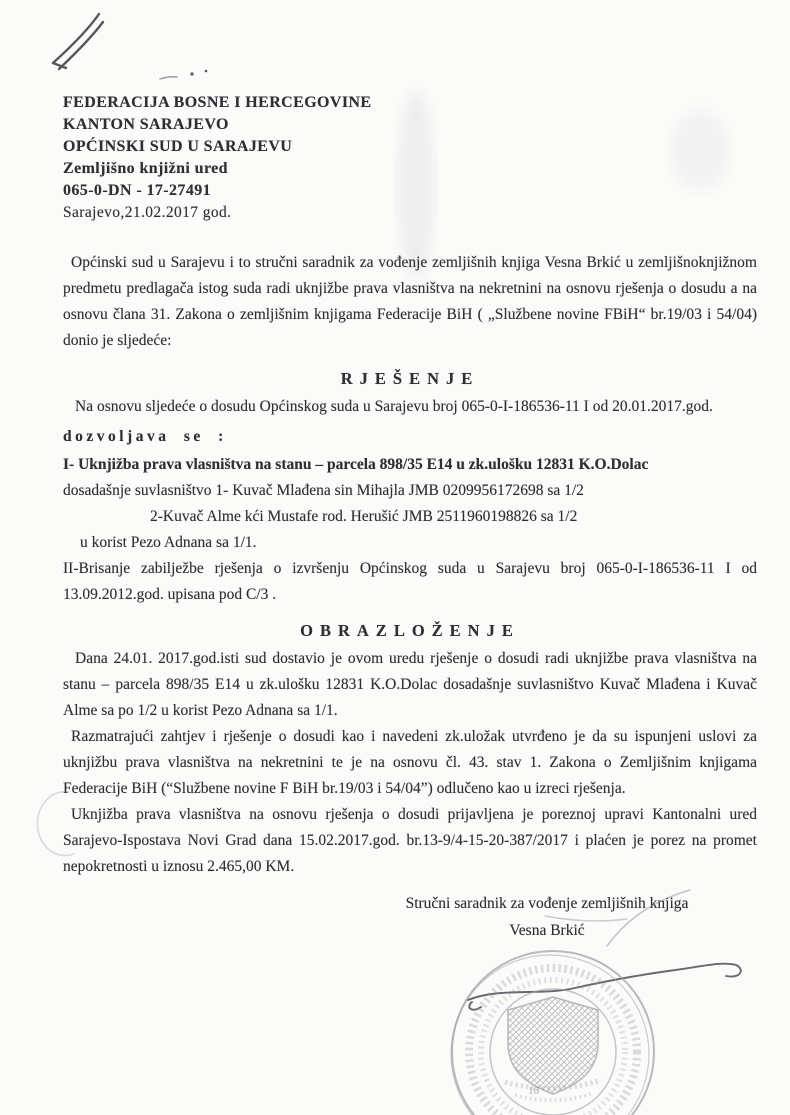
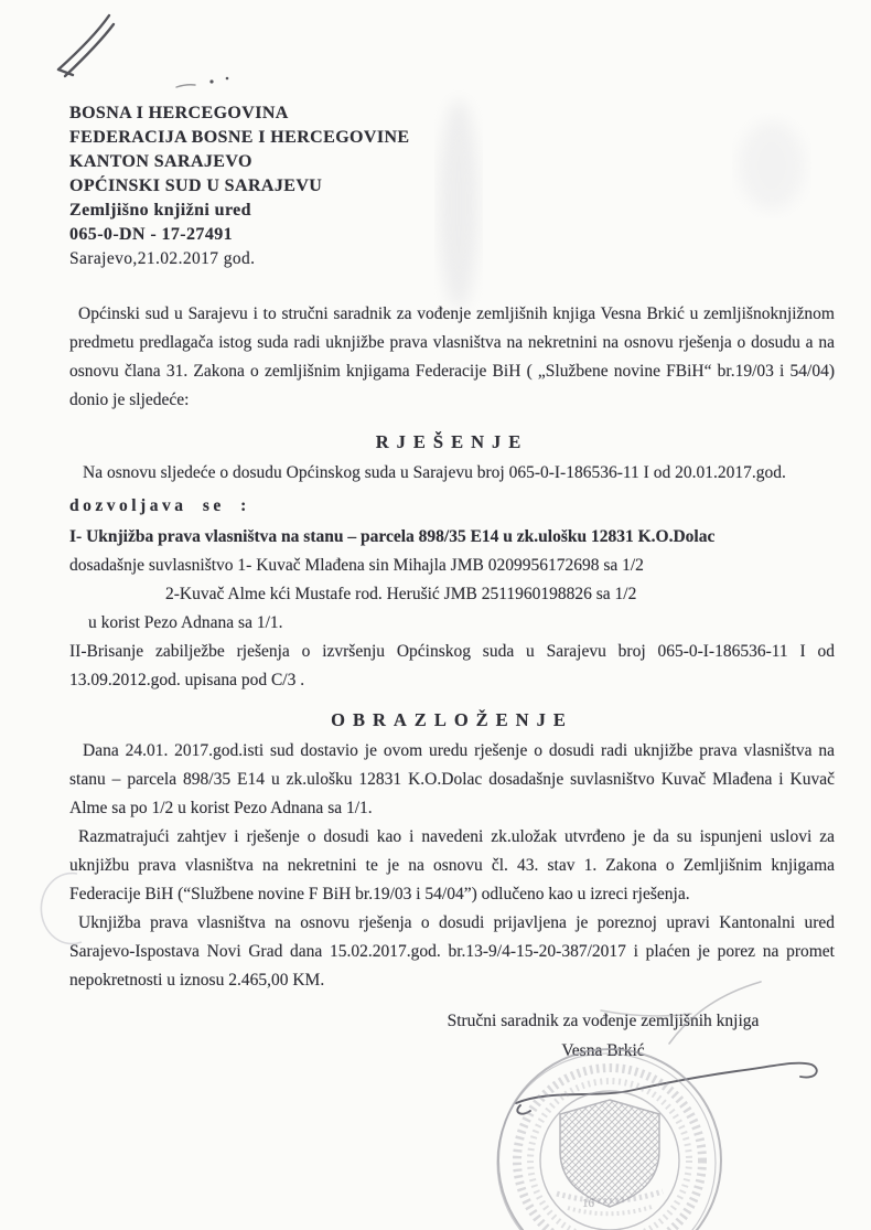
+ BOSNA I HERCEGOVINA
  FEDERACIJA BOSNE I HERCEGOVINE
  KANTON SARAJEVO
  OPĆINSKI SUD U SARAJEVU
  Zemljišno knjižni ured
  065-0-DN - 17-27491
  Sarajevo,21.02.2017 god.
  Općinski sud u Sarajevu i to stručni saradnik za vođenje zemljišnih knjiga Vesna Brkić u zemljišnoknjižnom predmetu predlagača istog suda radi uknjižbe prava vlasništva na nekretnini na osnovu rješenja o dosudu a na osnovu člana 31. Zakona o zemljišnim knjigama Federacije BiH ( „Službene novine FBiH“ br.19/03 i 54/04) donio je sljedeće:
  RJEŠENJE
  Na osnovu sljedeće o dosudu Općinskog suda u Sarajevu broj 065-0-I-186536-11 I od 20.01.2017.god.
  dozvoljava se :
  I- Uknjižba prava vlasništva na stanu – parcela 898/35 E14 u zk.ulošku 12831 K.O.Dolac
  dosadašnje suvlasništvo 1- Kuvač Mlađena sin Mihajla JMB 0209956172698 sa 1/2
  2-Kuvač Alme kći Mustafe rod. Herušić JMB 2511960198826 sa 1/2
  u korist Pezo Adnana sa 1/1.
  II-Brisanje zabilježbe rješenja o izvršenju Općinskog suda u Sarajevu broj 065-0-I-186536-11 I od 13.09.2012.god. upisana pod C/3 .
  OBRAZLOŽENJE
  Dana 24.01. 2017.god.isti sud dostavio je ovom uredu rješenje o dosudi radi uknjižbe prava vlasništva na stanu – parcela 898/35 E14 u zk.ulošku 12831 K.O.Dolac dosadašnje suvlasništvo Kuvač Mlađena i Kuvač Alme sa po 1/2 u korist Pezo Adnana sa 1/1.
  Razmatrajući zahtjev i rješenje o dosudi kao i navedeni zk.uložak utvrđeno je da su ispunjeni uslovi za uknjižbu prava vlasništva na nekretnini te je na osnovu čl. 43. stav 1. Zakona o Zemljišnim knjigama Federacije BiH (“Službene novine F BiH br.19/03 i 54/04”) odlučeno kao u izreci rješenja.
  Uknjižba prava vlasništva na osnovu rješenja o dosudi prijavljena je poreznoj upravi Kantonalni ured Sarajevo-Ispostava Novi Grad dana 15.02.2017.god. br.13-9/4-15-20-387/2017 i plaćen je porez na promet nepokretnosti u iznosu 2.465,00 KM.
  Stručni saradnik za vođenje zemljišnih knjiga
  Vesna Brkić
  16
